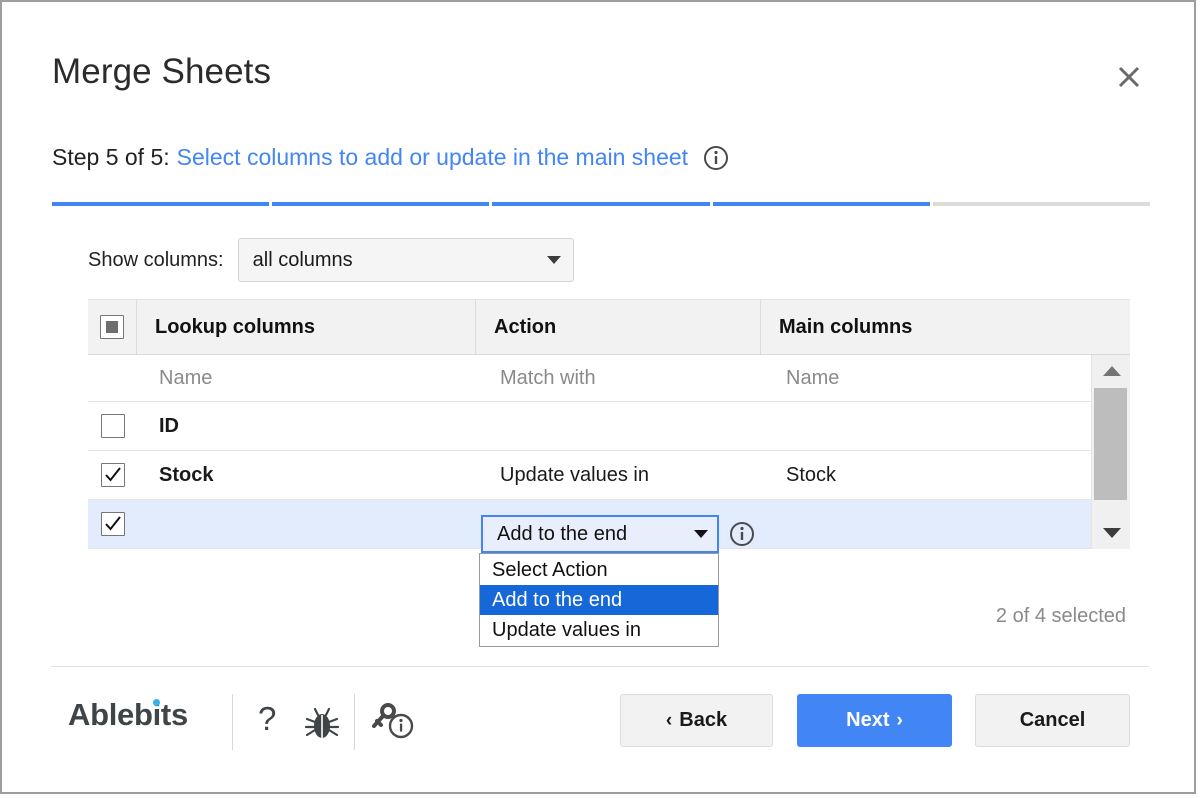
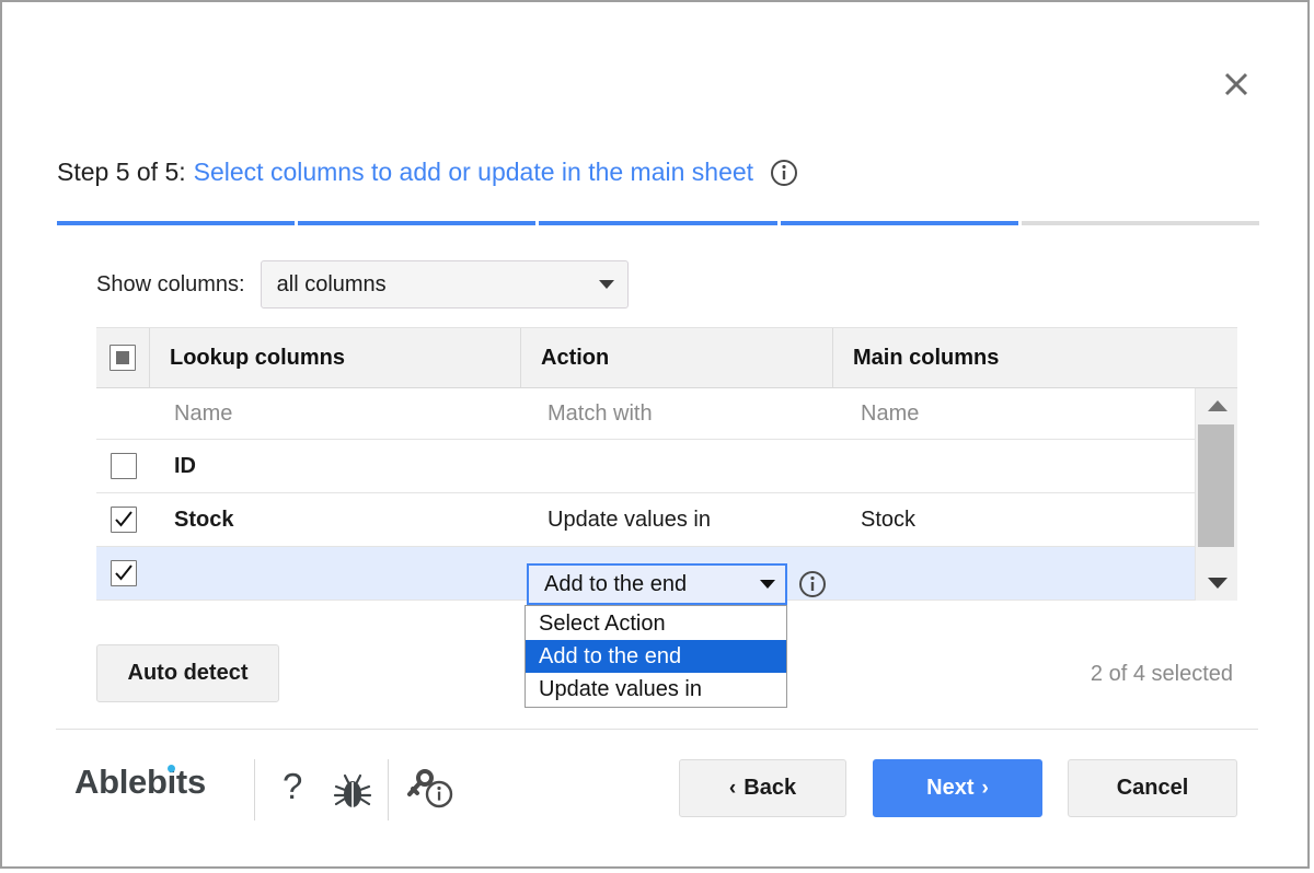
- Merge Sheets
  Step 5 of 5:
  Select columns to add or update in the main sheet
  Show columns:
  all columns
  Lookup columns
  Action
  Main columns
  Name
  Match with
  Name
  ID
  Stock
  Update values in
  Stock
  Add to the end
  Select Action
  Add to the end
  Update values in
+ Auto detect
  2 of 4 selected
  Ablebits
  ?
  ‹
  Back
  Next
  ›
  Cancel
